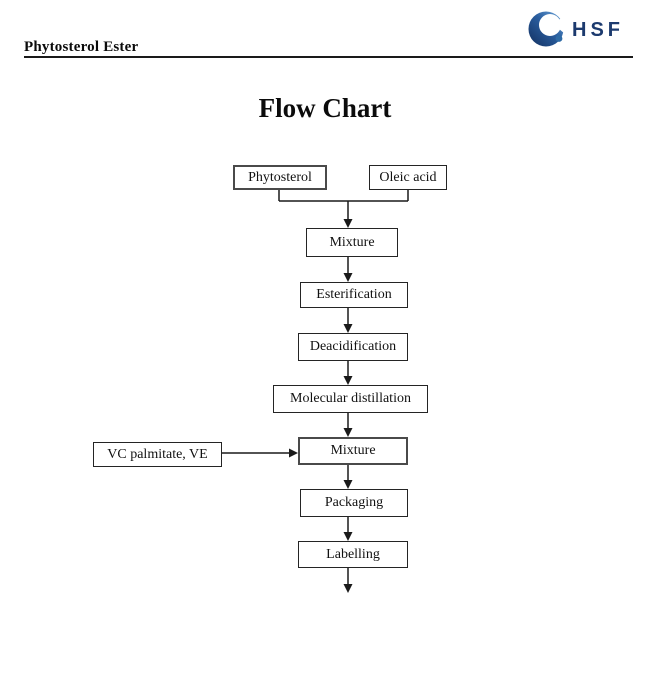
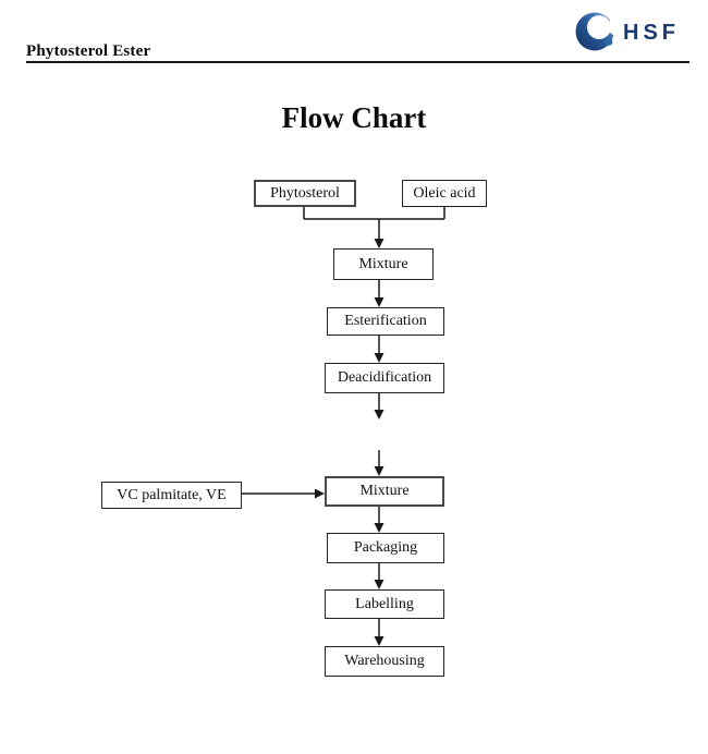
  Phytosterol Ester
  HSF
  Flow Chart
  Phytosterol
  Oleic acid
  Mixture
  Esterification
  Deacidification
- Molecular distillation
  VC palmitate, VE
  Mixture
  Packaging
  Labelling
+ Warehousing
